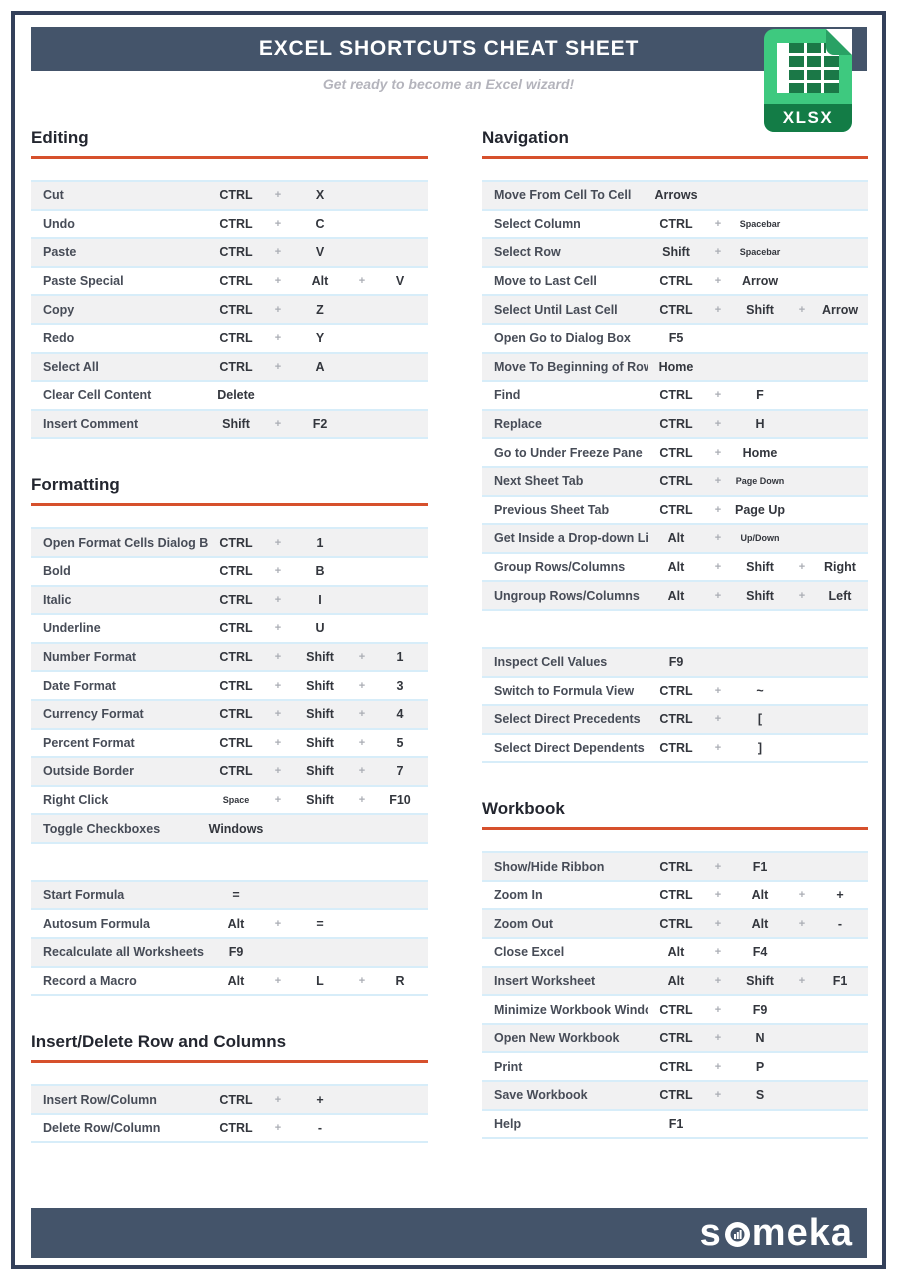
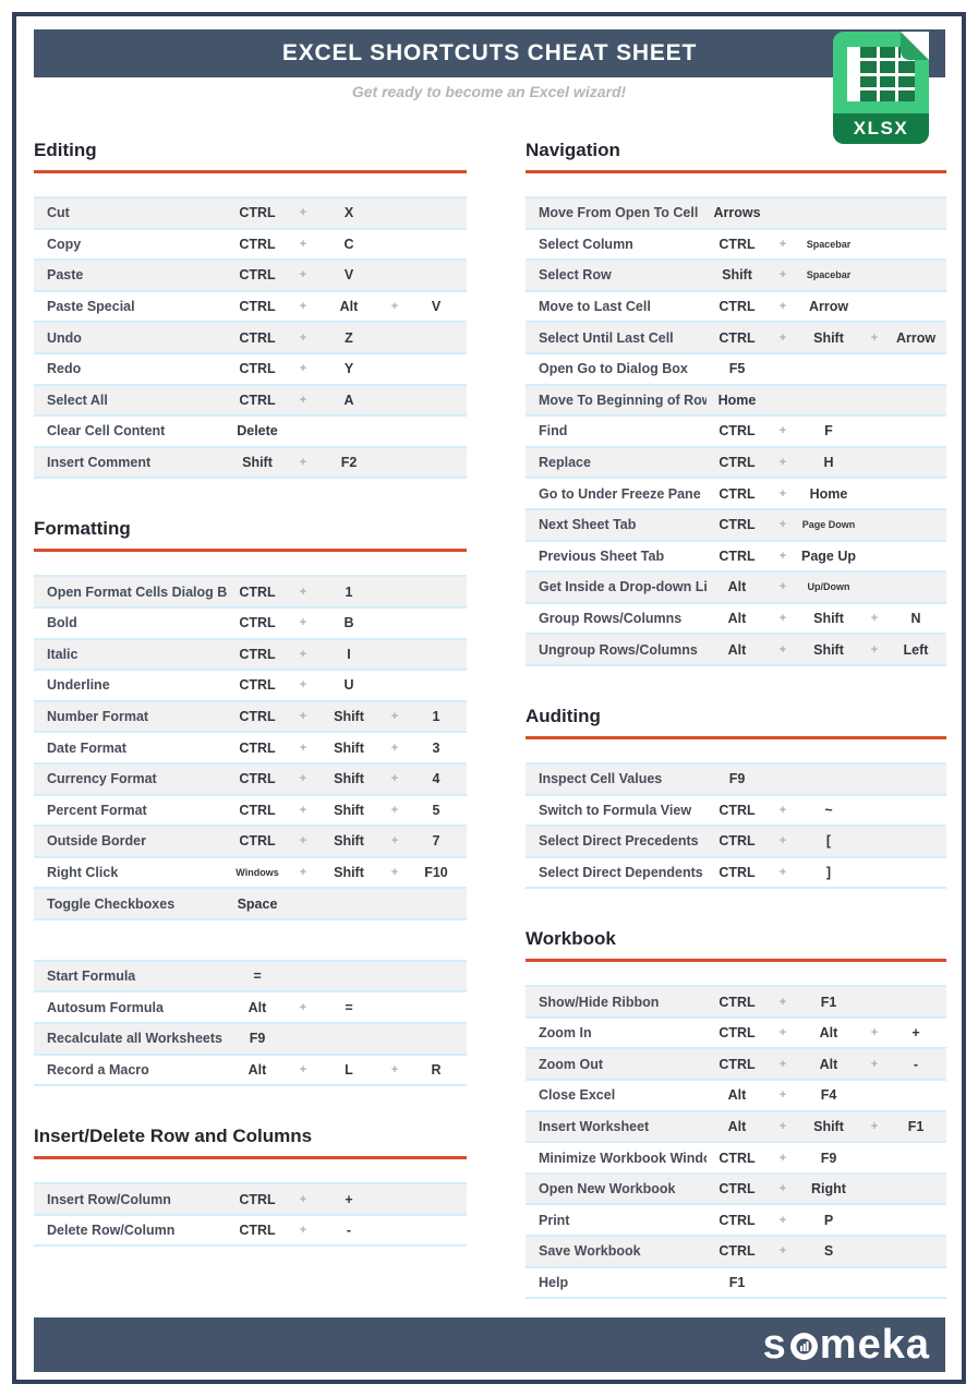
  EXCEL SHORTCUTS CHEAT SHEET
  Get ready to become an Excel wizard!
  XLSX
  Editing
  Cut
  CTRL
  +
  X
- Undo
+ Copy
  CTRL
  +
  C
  Paste
  CTRL
  +
  V
  Paste Special
  CTRL
  +
  Alt
  +
  V
- Copy
+ Undo
  CTRL
  +
  Z
  Redo
  CTRL
  +
  Y
  Select All
  CTRL
  +
  A
  Clear Cell Content
  Delete
  Insert Comment
  Shift
  +
  F2
  Formatting
  Open Format Cells Dialog B
  CTRL
  +
  1
  Bold
  CTRL
  +
  B
  Italic
  CTRL
  +
  I
  Underline
  CTRL
  +
  U
  Number Format
  CTRL
  +
  Shift
  +
  1
  Date Format
  CTRL
  +
  Shift
  +
  3
  Currency Format
  CTRL
  +
  Shift
  +
  4
  Percent Format
  CTRL
  +
  Shift
  +
  5
  Outside Border
  CTRL
  +
  Shift
  +
  7
  Right Click
- Space
+ Windows
  +
  Shift
  +
  F10
  Toggle Checkboxes
- Windows
+ Space
  Start Formula
  =
  Autosum Formula
  Alt
  +
  =
  Recalculate all Worksheets
  F9
  Record a Macro
  Alt
  +
  L
  +
  R
  Insert/Delete Row and Columns
  Insert Row/Column
  CTRL
  +
  +
  Delete Row/Column
  CTRL
  +
  -
  Navigation
- Move From Cell To Cell
+ Move From Open To Cell
  Arrows
  Select Column
  CTRL
  +
  Spacebar
  Select Row
  Shift
  +
  Spacebar
  Move to Last Cell
  CTRL
  +
  Arrow
  Select Until Last Cell
  CTRL
  +
  Shift
  +
  Arrow
  Open Go to Dialog Box
  F5
  Move To Beginning of Ro
  Home
  Find
  CTRL
  +
  F
  Replace
  CTRL
  +
  H
  Go to Under Freeze Pane
  CTRL
  +
  Home
  Next Sheet Tab
  CTRL
  +
  Page Down
  Previous Sheet Tab
  CTRL
  +
  Page Up
  Get Inside a Drop-down Li
  Alt
  +
  Up/Down
  Group Rows/Columns
  Alt
  +
  Shift
  +
- Right
+ N
  Ungroup Rows/Columns
  Alt
  +
  Shift
  +
  Left
+ Auditing
  Inspect Cell Values
  F9
  Switch to Formula View
  CTRL
  +
  ~
  Select Direct Precedents
  CTRL
  +
  [
  Select Direct Dependents
  CTRL
  +
  ]
  Workbook
  Show/Hide Ribbon
  CTRL
  +
  F1
  Zoom In
  CTRL
  +
  Alt
  +
  +
  Zoom Out
  CTRL
  +
  Alt
  +
  -
  Close Excel
  Alt
  +
  F4
  Insert Worksheet
  Alt
  +
  Shift
  +
  F1
  Minimize Workbook Wind
  CTRL
  +
  F9
  Open New Workbook
  CTRL
  +
- N
+ Right
  Print
  CTRL
  +
  P
  Save Workbook
  CTRL
  +
  S
  Help
  F1
  s
  meka
